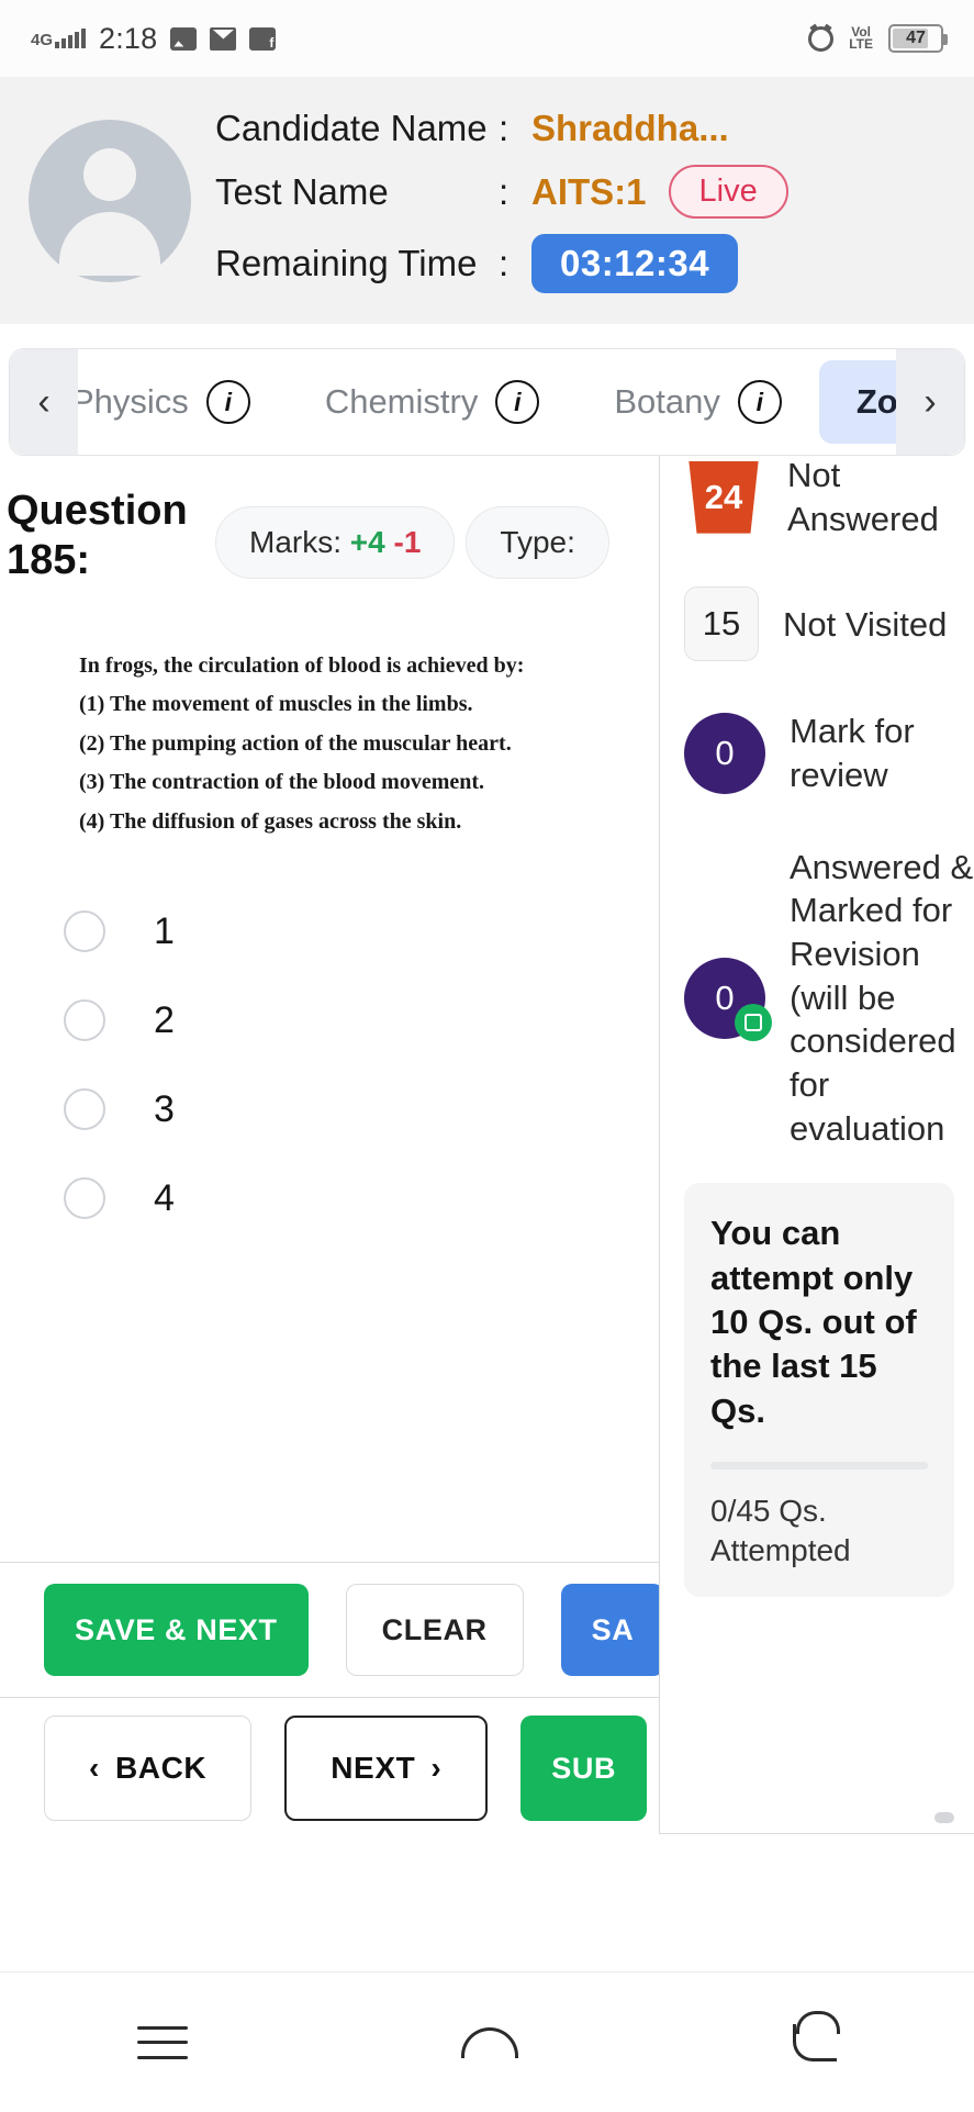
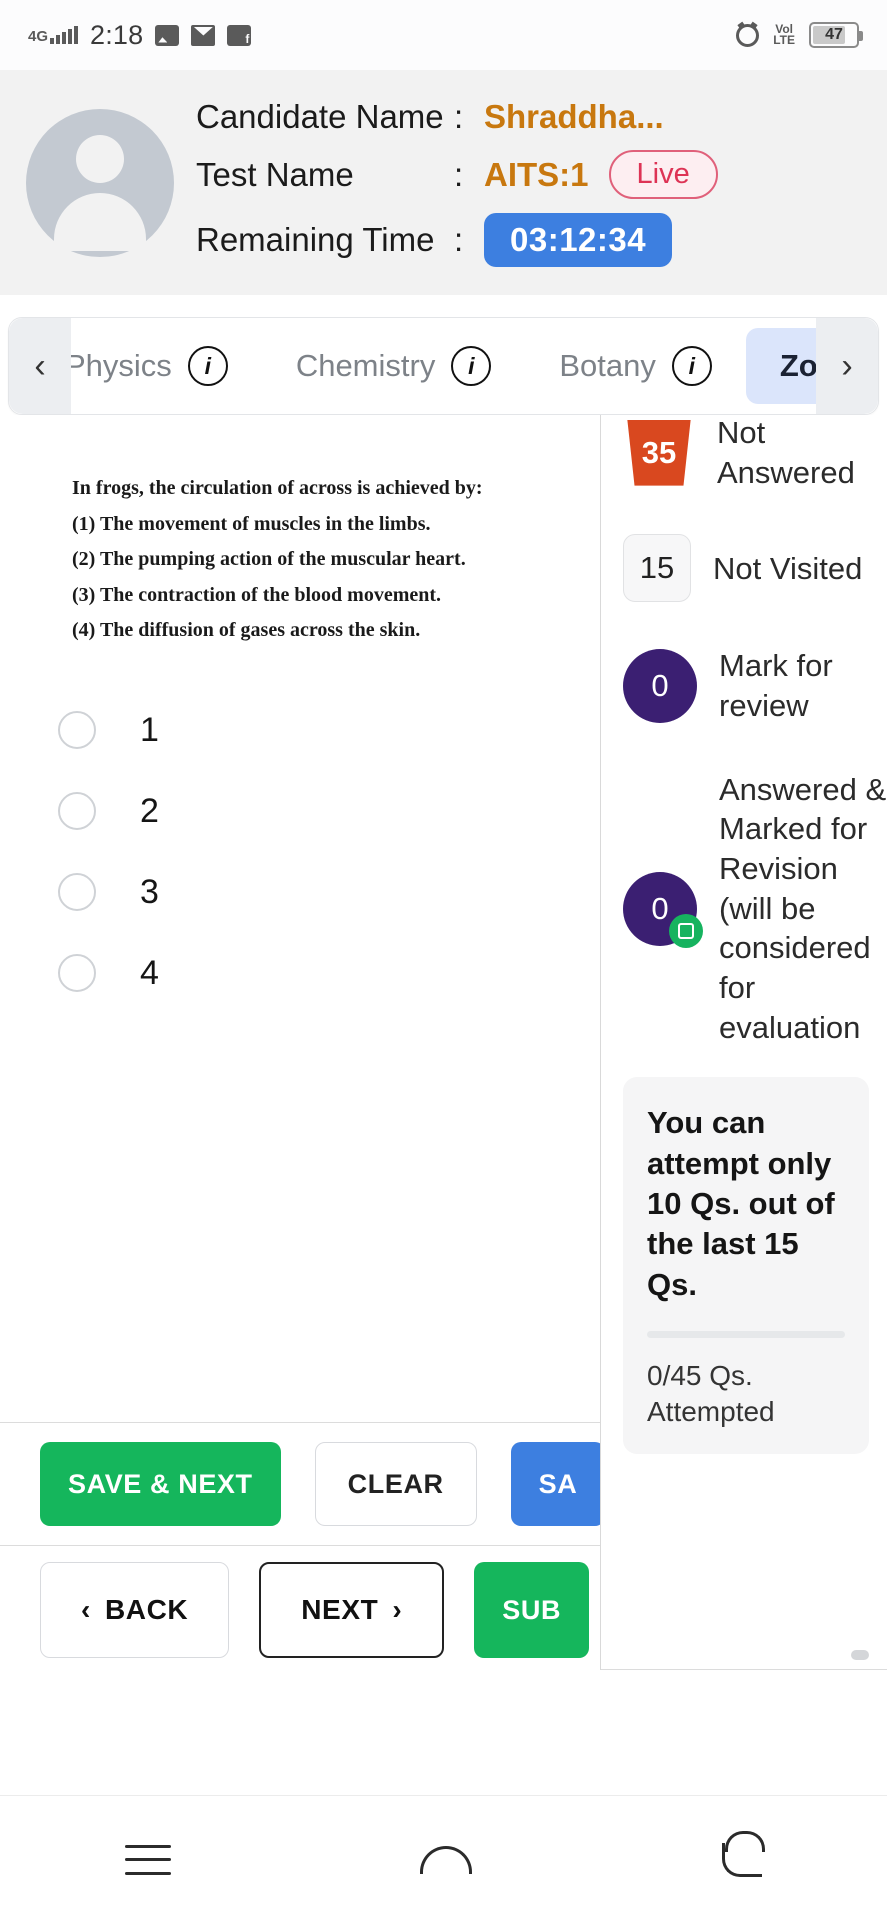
  4G
  2:18
  Vol
  LTE
  47
  Candidate Name
  :
  Shraddha...
  Test Name
  :
  AITS:1
  Live
  Remaining Time
  :
  03:12:34
  Physics
  i
  Chemistry
  i
  Botany
  i
  Zo
  ‹
  ›
- Question
- 185:
- Marks: +4 -1
- Type:
- In frogs, the circulation of blood is achieved by:
+ In frogs, the circulation of across is achieved by:
  (1) The movement of muscles in the limbs.
  (2) The pumping action of the muscular heart.
  (3) The contraction of the blood movement.
  (4) The diffusion of gases across the skin.
  1
  2
  3
  4
  SAVE & NEXT
  CLEAR
  SA
  ‹
  BACK
  NEXT
  ›
  SUB
- 24
+ 35
  Not Answered
  15
  Not Visited
  0
  Mark for review
  0
  Answered & Marked for Revision (will be considered for evaluation
  You can attempt only 10 Qs. out of the last 15 Qs.
  0/45 Qs. Attempted
